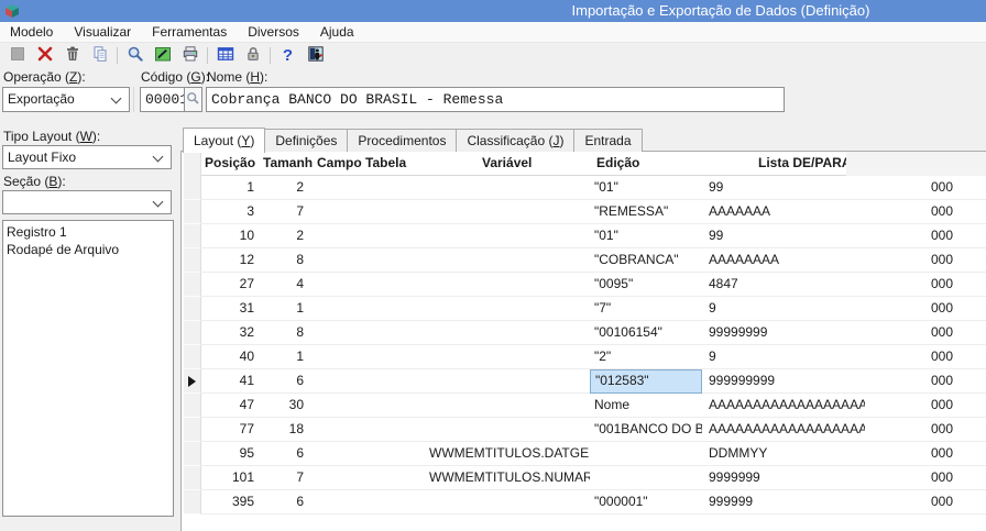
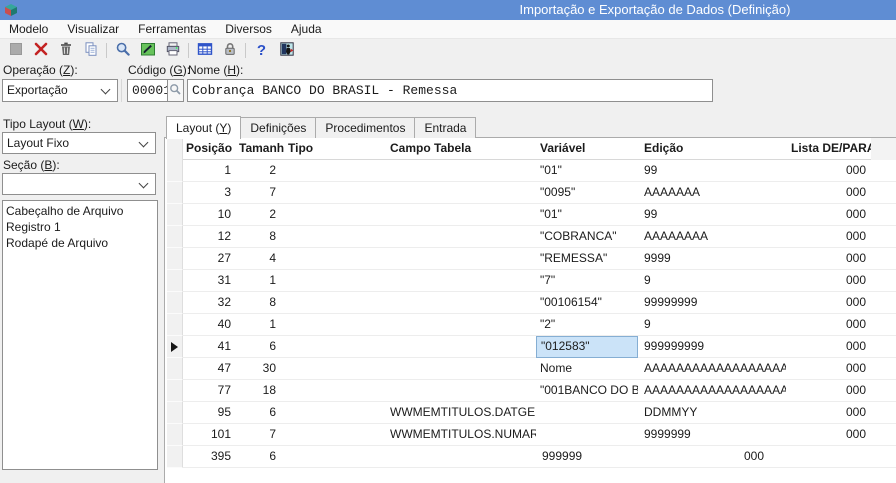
  Importação e Exportação de Dados (Definição)
  Modelo
  Visualizar
  Ferramentas
  Diversos
  Ajuda
  ?
  Operação (Z):
  Exportação
  Código (G):
  0000
  Nome (H):
  Cobrança BANCO DO BRASIL - Remessa
  Tipo Layout (W):
  Layout Fixo
  Seção (B):
+ Cabeçalho de Arquivo
  Registro 1
  Rodapé de Arquivo
  Layout (Y)
  Definições
  Procedimentos
- Classificação (J)
  Entrada
  Posição
  Tamanh
+ Tipo
  Campo Tabela
  Variável
  Edição
  Lista DE/PAR
  1
  2
  "01"
  99
  000
  3
  7
- "REMESSA"
+ "0095"
  AAAAAAA
  000
  10
  2
  "01"
  99
  000
  12
  8
  "COBRANCA"
  AAAAAAAA
  000
  27
  4
- "0095"
+ "REMESSA"
- 4847
+ 9999
  000
  31
  1
  "7"
  9
  000
  32
  8
  "00106154"
  99999999
  000
  40
  1
  "2"
  9
  000
  41
  6
  "012583"
  999999999
  000
  47
  30
  Nome
  000
  77
  18
  "001BANCO DO B
  AAAAAAAAAAAAAAAAAA
  000
  95
  6
  WWMEMTITULOS.DATGE
  DDMMYY
  000
  101
  7
  WWMEMTITULOS.NUMAR
  9999999
  000
  395
  6
- "000001"
  999999
  000
